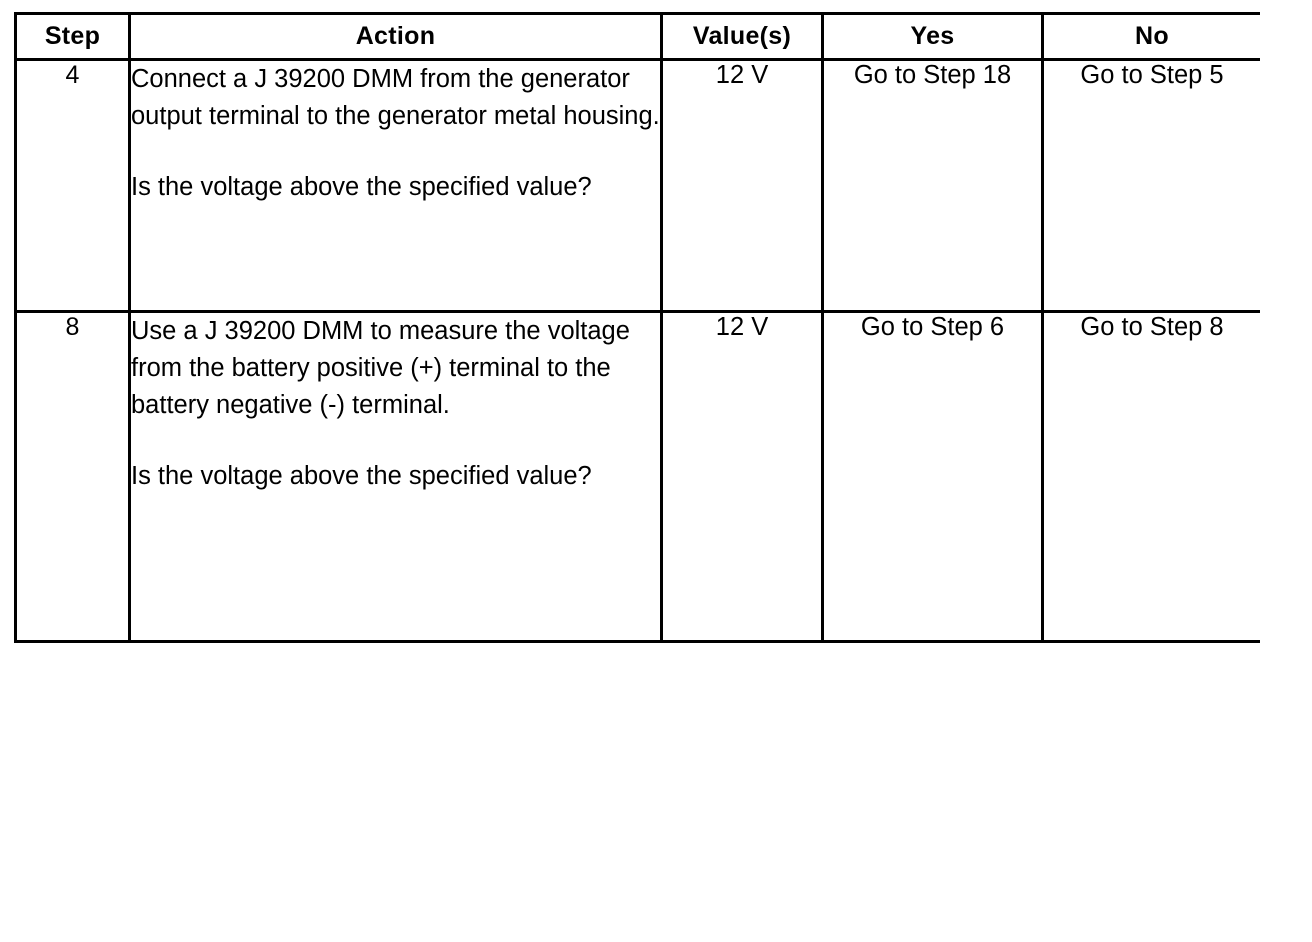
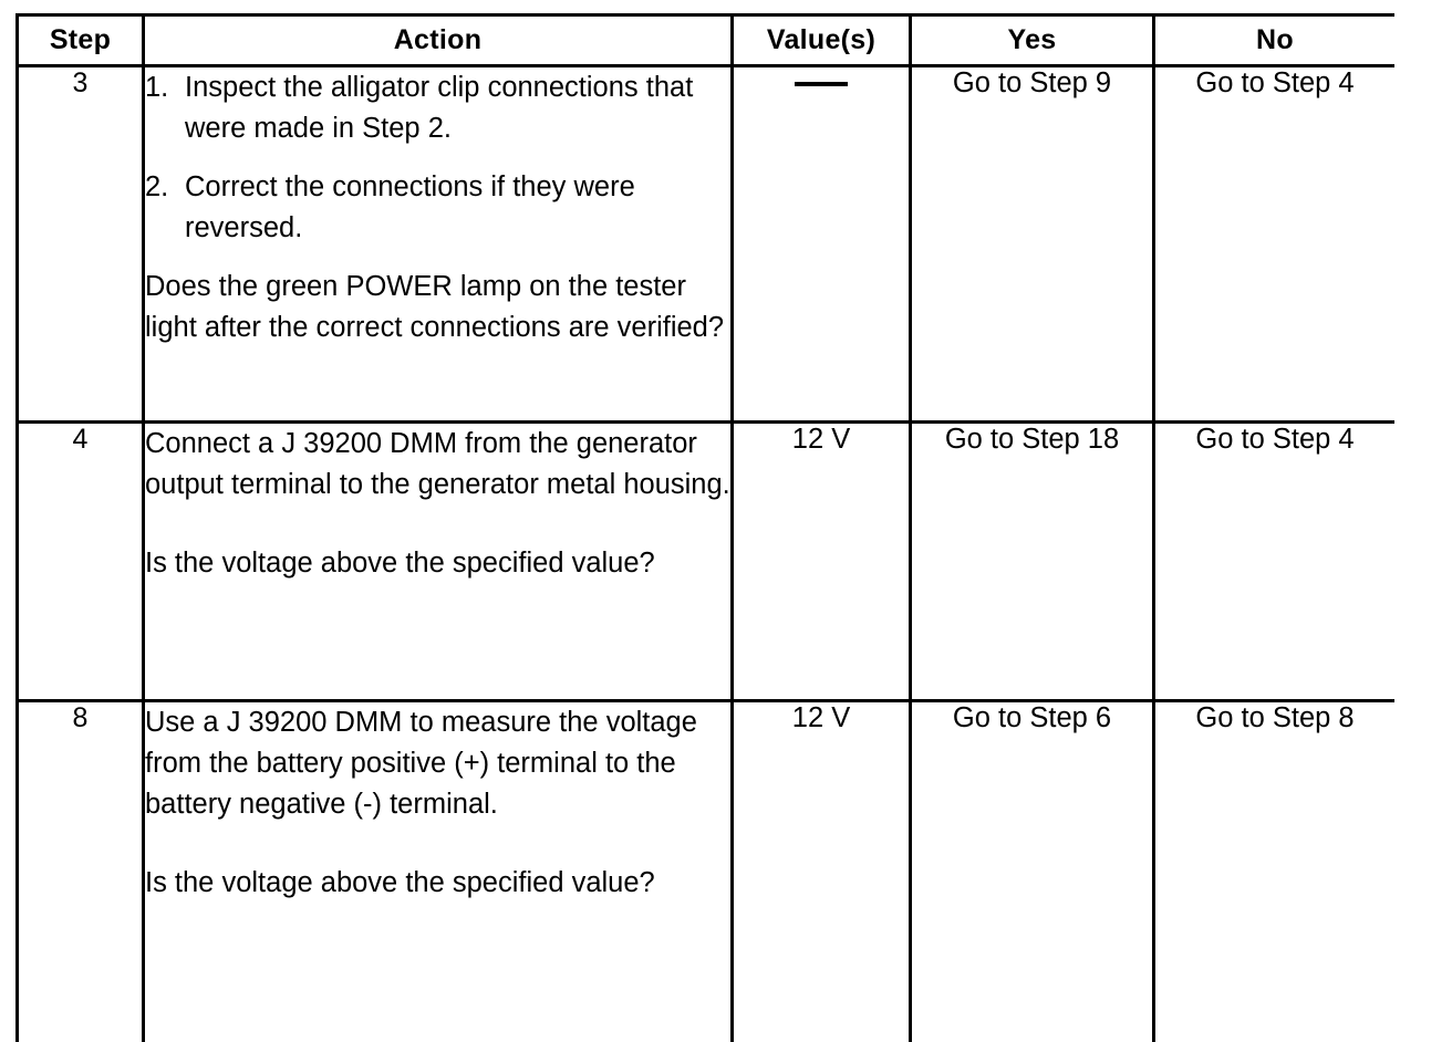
  Step	Action	Value(s)	Yes	No
+ 3	1. Inspect the alligator clip connections that were made in Step 2. 2. Correct the connections if they were reversed. Does the green POWER lamp on the tester light after the correct connections are verified?		Go to Step 9	Go to Step 4
- 4	Connect a J 39200 DMM from the generator output terminal to the generator metal housing. Is the voltage above the specified value?	12 V	Go to Step 18	Go to Step 5
+ 4	Connect a J 39200 DMM from the generator output terminal to the generator metal housing. Is the voltage above the specified value?	12 V	Go to Step 18	Go to Step 4
  8	Use a J 39200 DMM to measure the voltage from the battery positive (+) terminal to the battery negative (-) terminal. Is the voltage above the specified value?	12 V	Go to Step 6	Go to Step 8
